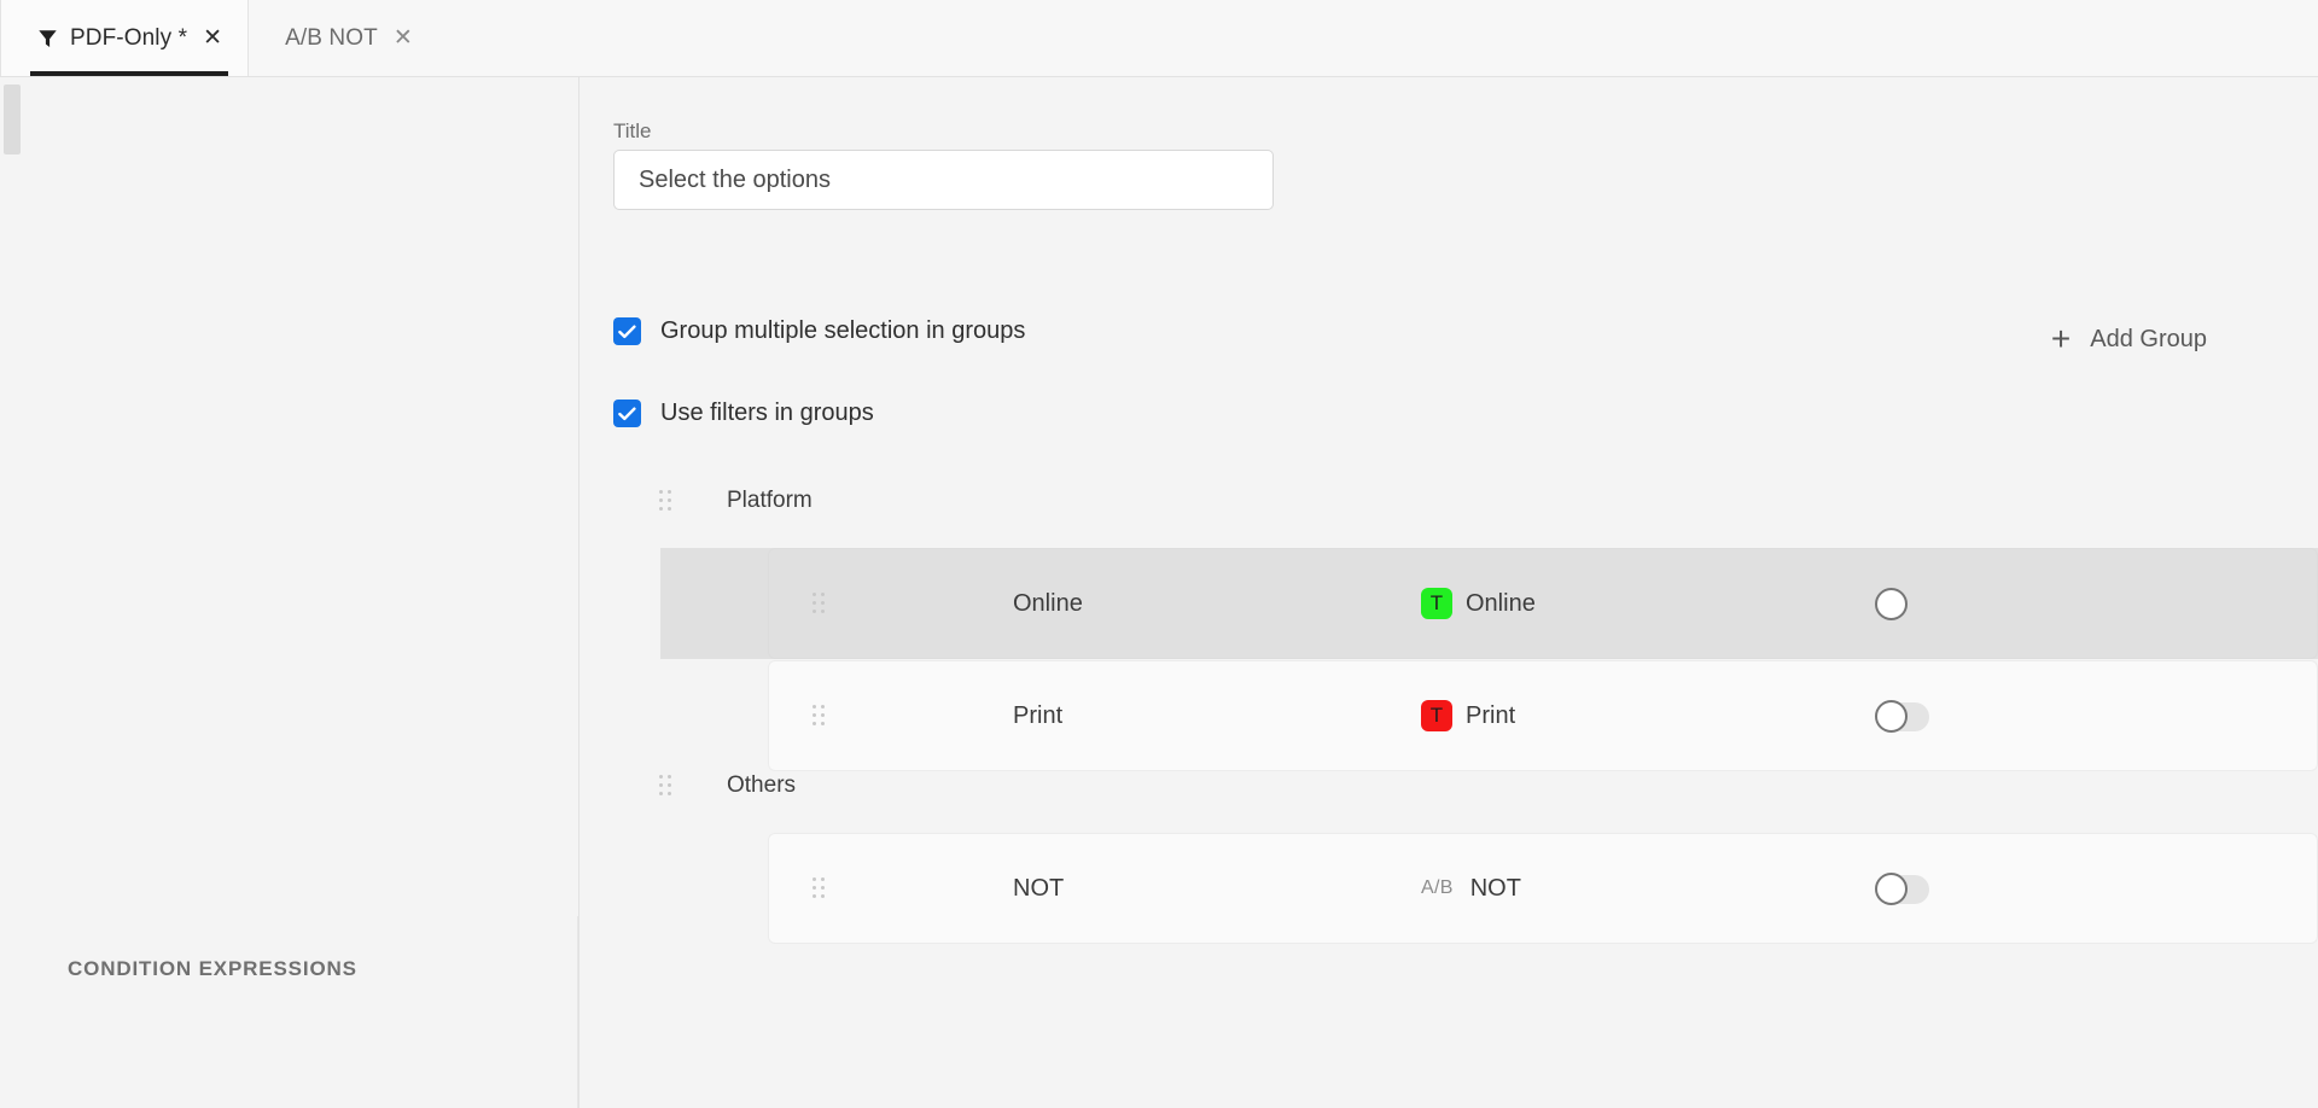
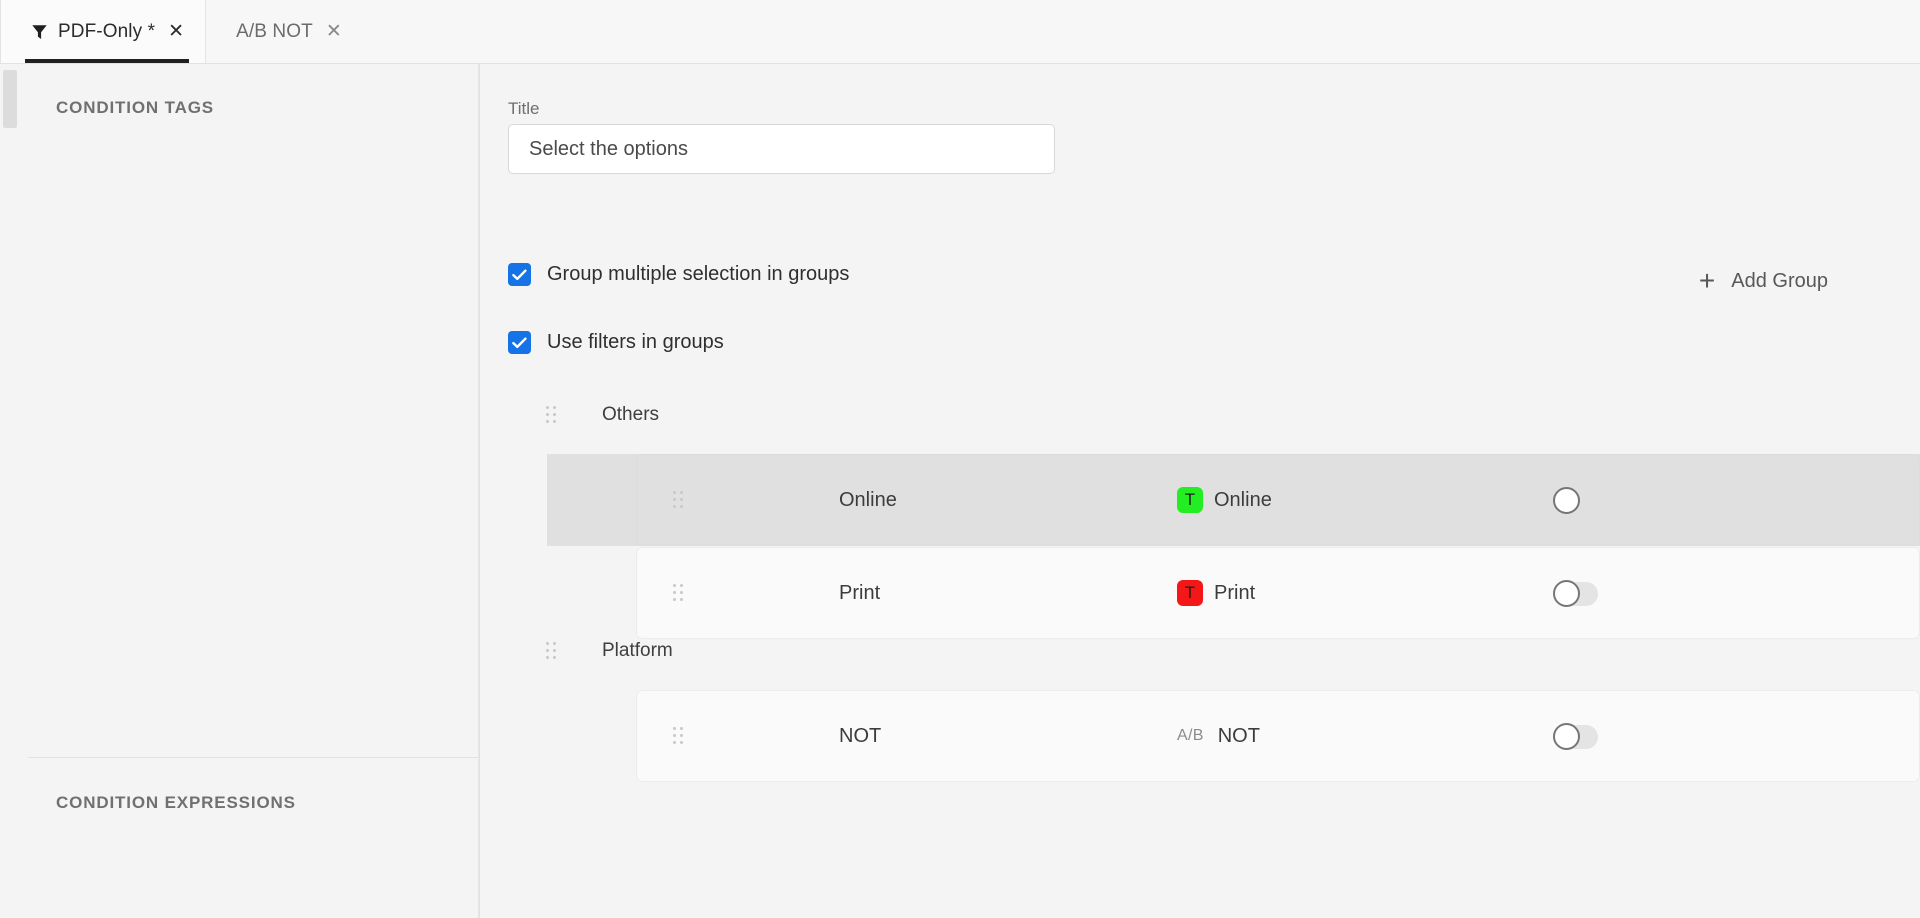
  PDF-Only *
  ✕
  A/B NOT
  ✕
+ CONDITION TAGS
  CONDITION EXPRESSIONS
  Title
  Select the options
  Group multiple selection in groups
  Use filters in groups
  +
  Add Group
- Platform
+ Others
  Online
  T
  Online
  Print
  T
  Print
- Others
+ Platform
  NOT
  A/B
  NOT
